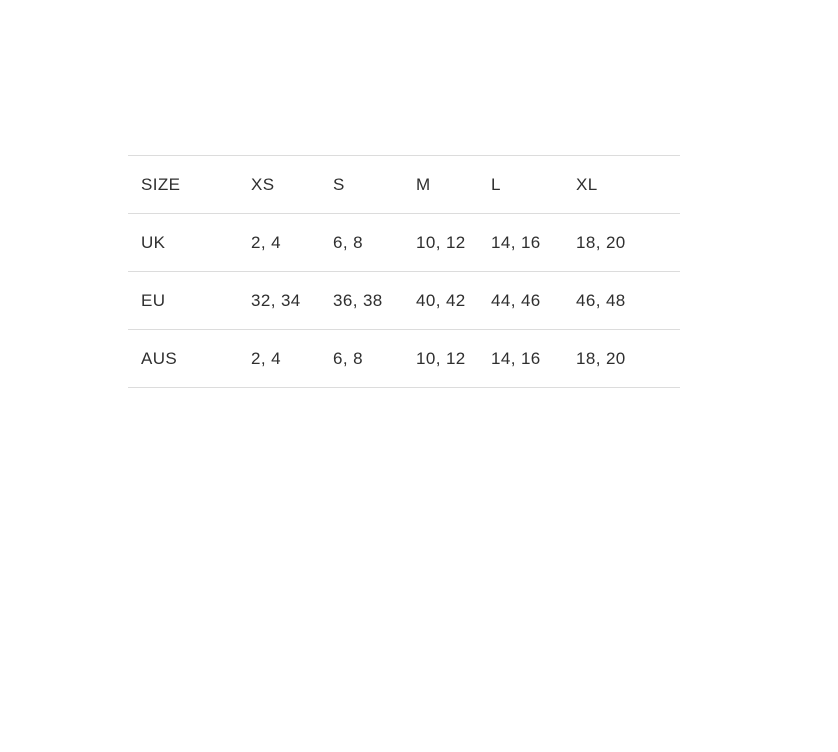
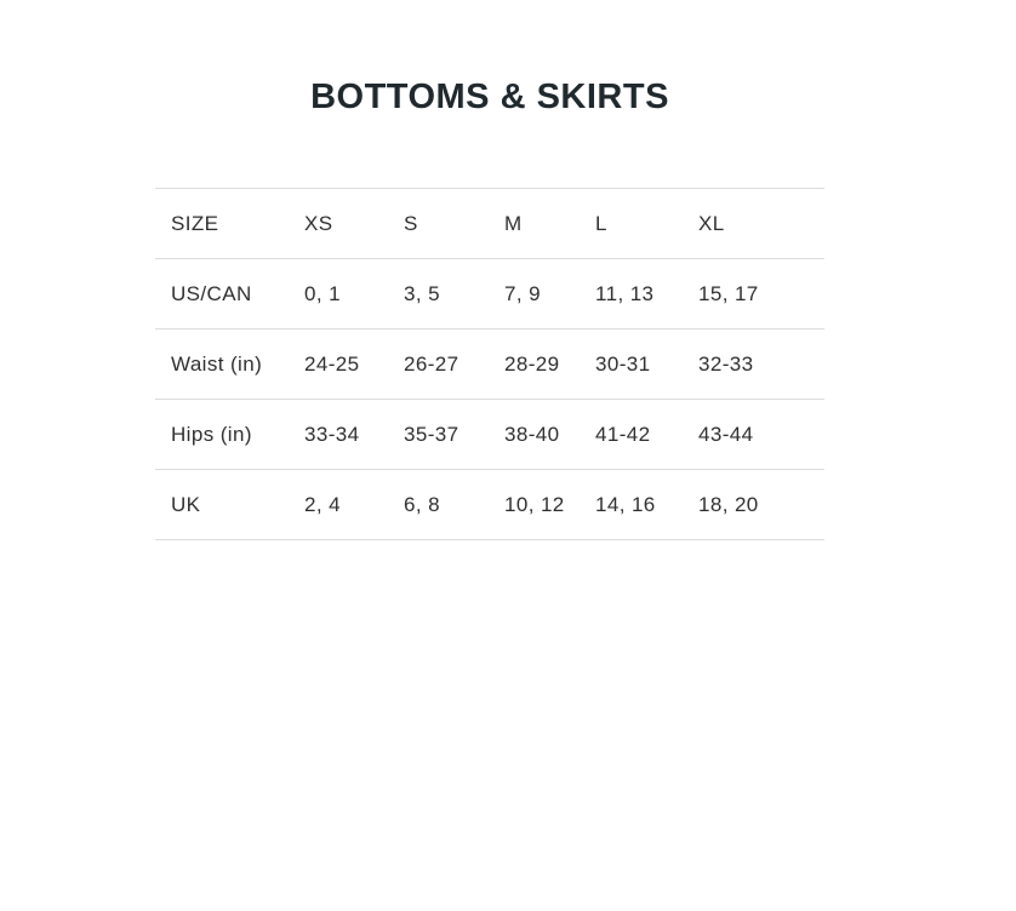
+ BOTTOMS & SKIRTS
  SIZE	XS	S	M	L	XL
+ US/CAN	0, 1	3, 5	7, 9	11, 13	15, 17
+ Waist (in)	24-25	26-27	28-29	30-31	32-33
+ Hips (in)	33-34	35-37	38-40	41-42	43-44
  UK	2, 4	6, 8	10, 12	14, 16	18, 20
- EU	32, 34	36, 38	40, 42	44, 46	46, 48
- AUS	2, 4	6, 8	10, 12	14, 16	18, 20
